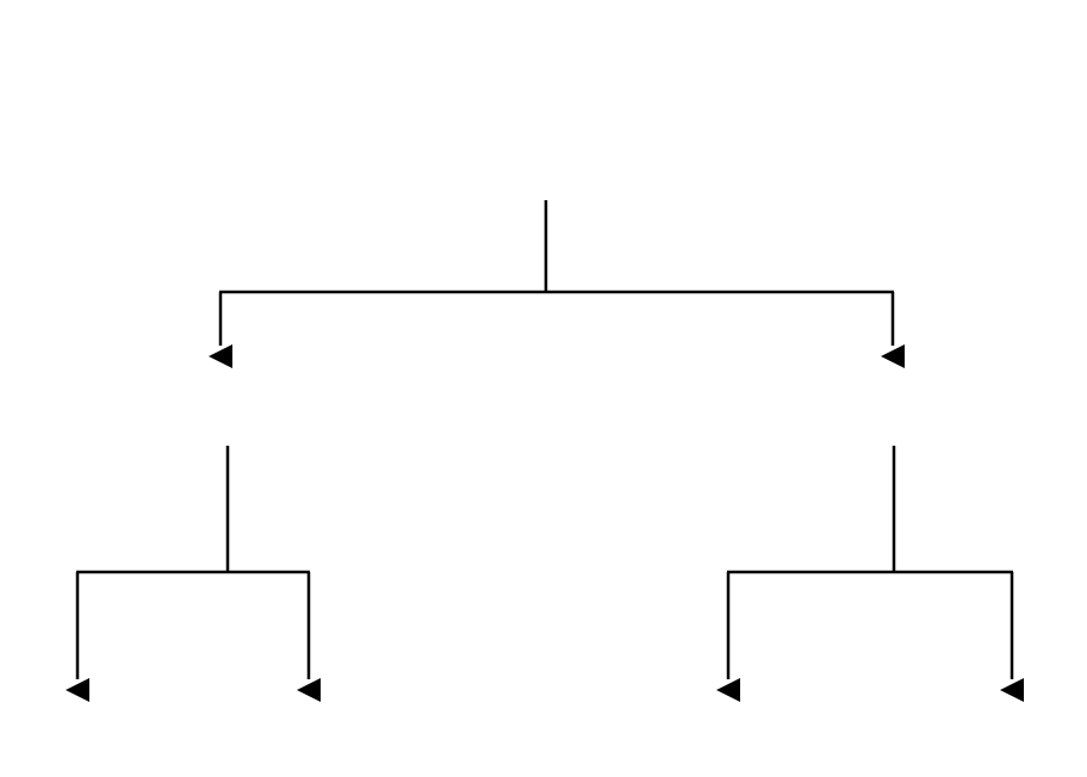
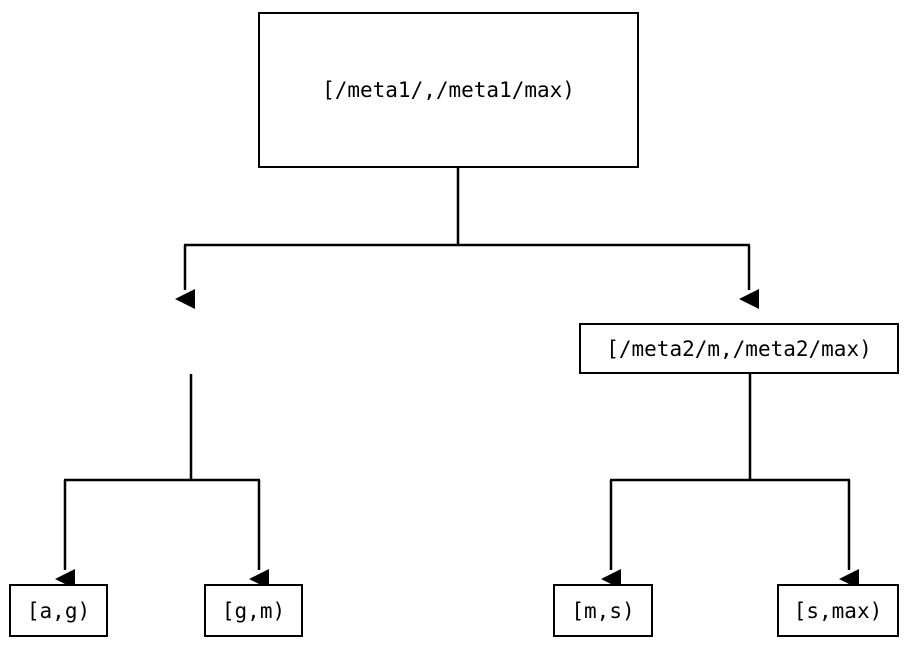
+ [/meta1/,/meta1/max)
+ [/meta2/m,/meta2/max)
+ [a,g)
+ [g,m)
+ [m,s)
+ [s,max)
